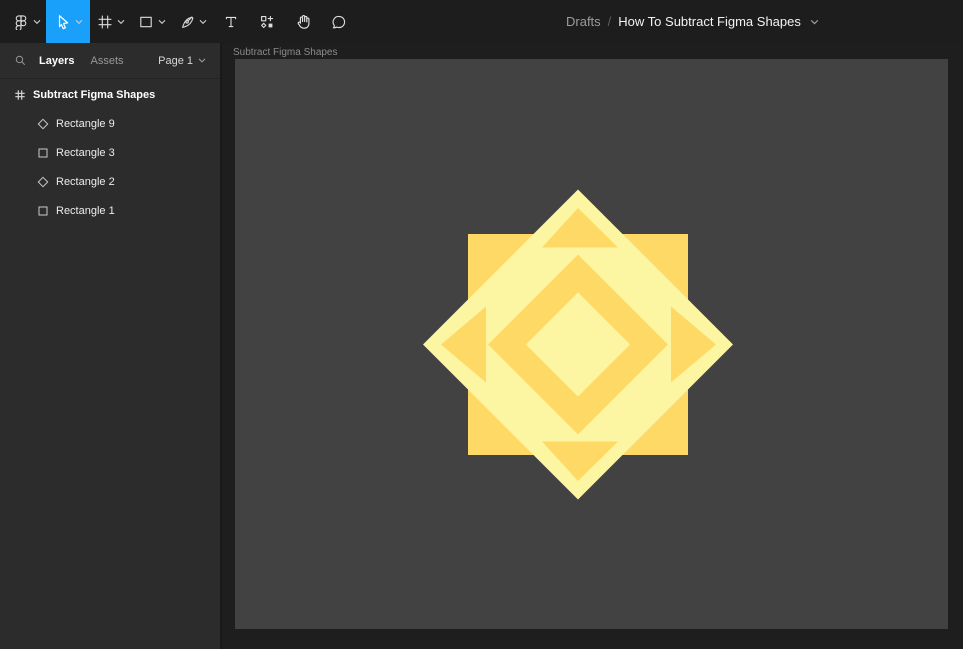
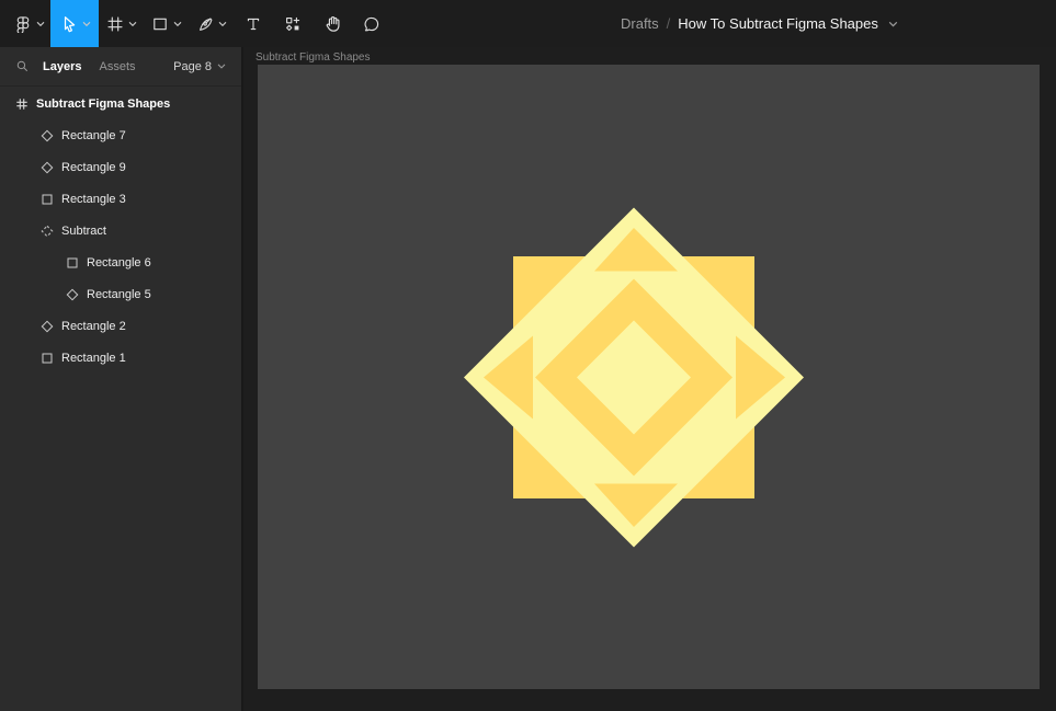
  Drafts
  /
  How To Subtract Figma Shapes
  Layers
  Assets
- Page 1
+ Page 8
  Subtract Figma Shapes
+ Rectangle 7
  Rectangle 9
  Rectangle 3
+ Subtract
+ Rectangle 6
+ Rectangle 5
  Rectangle 2
  Rectangle 1
  Subtract Figma Shapes
